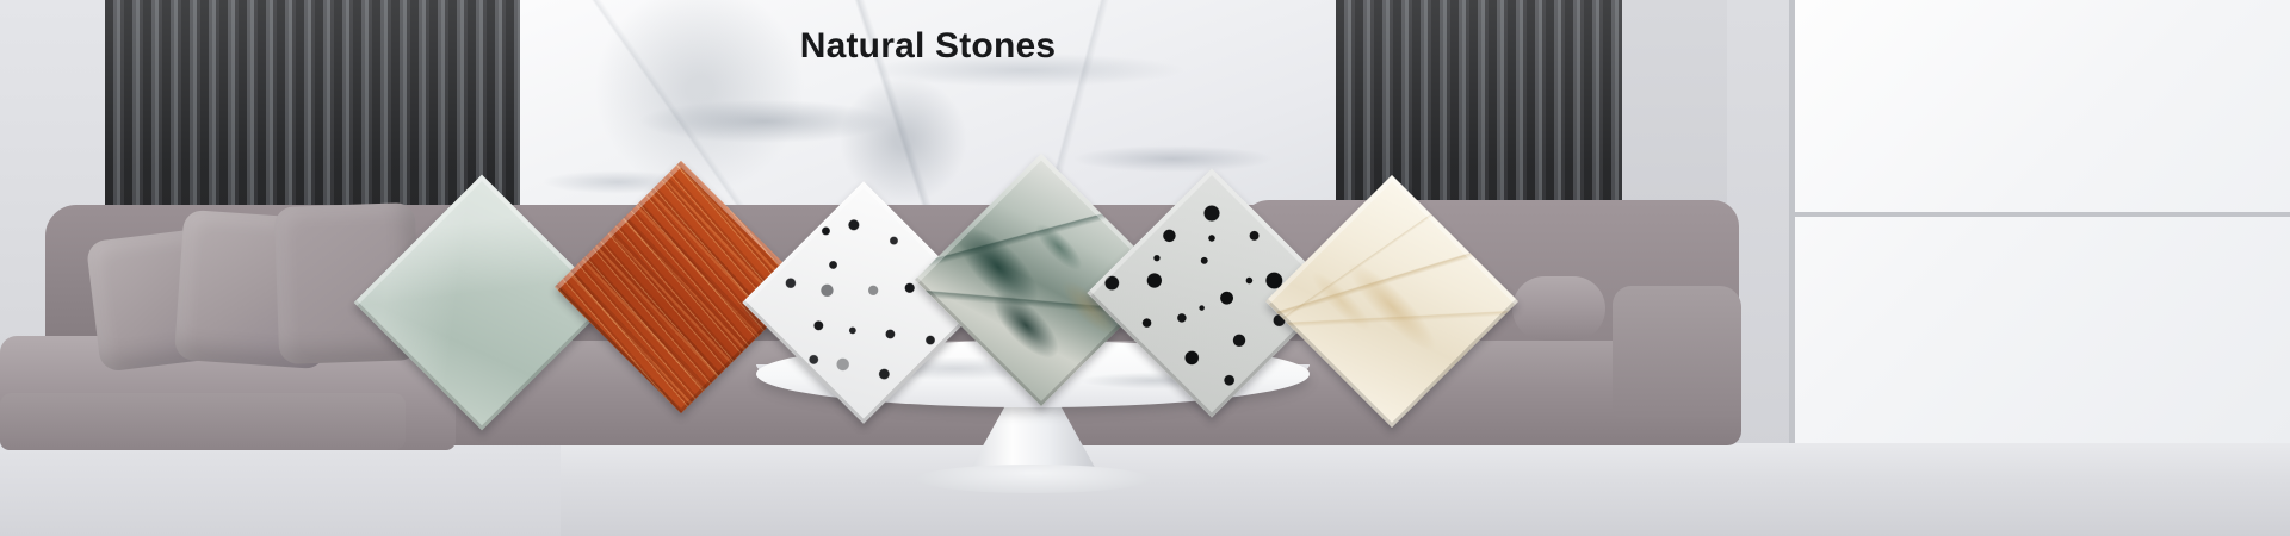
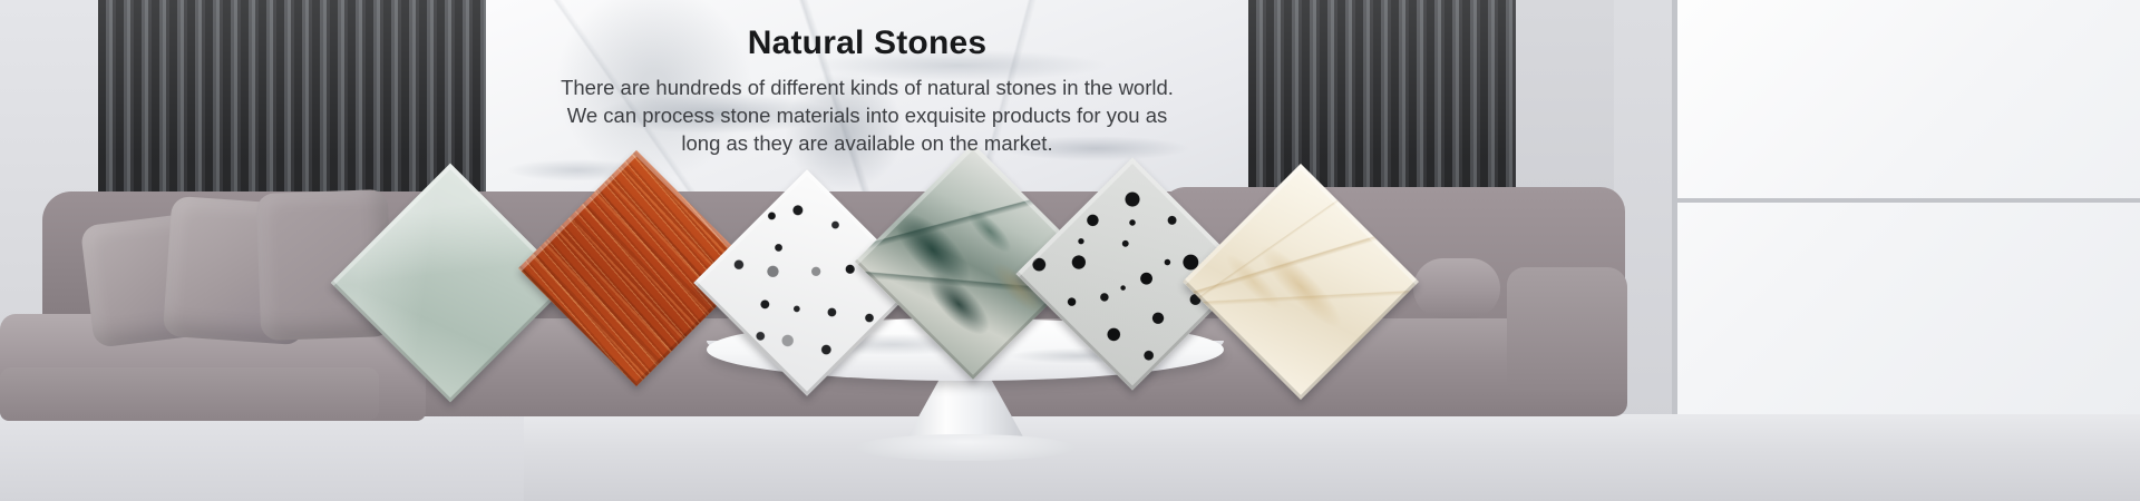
  Natural Stones
+ There are hundreds of different kinds of natural stones in the world.
+ We can process stone materials into exquisite products for you as
+ long as they are available on the market.
